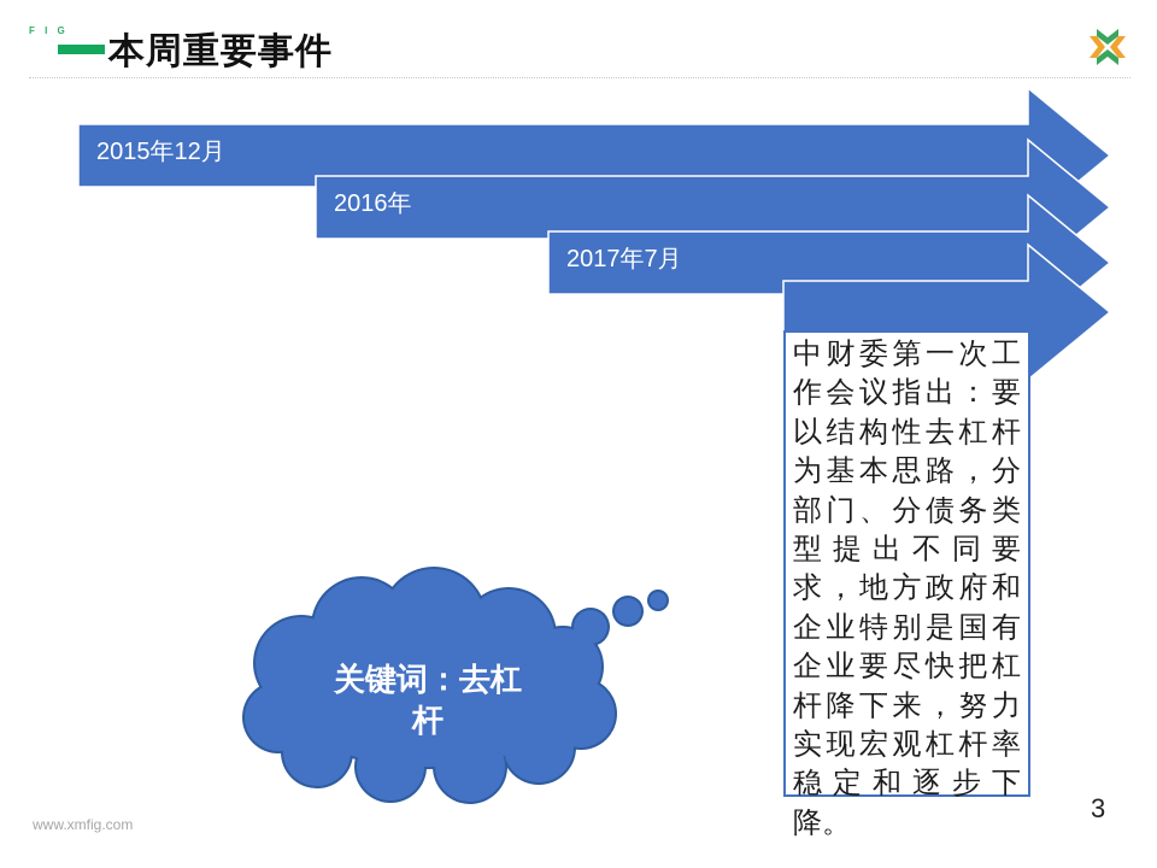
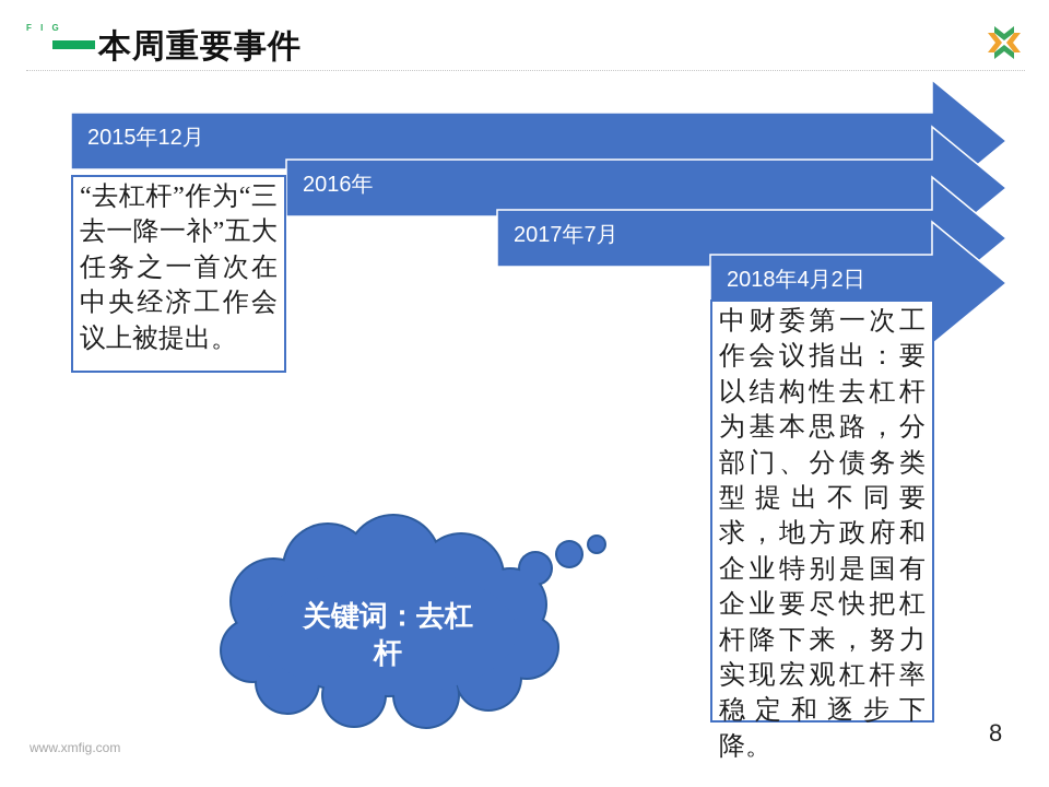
  F I G
  本周重要事件
  2015年12月
  2016年
  2017年7月
+ 2018年4月2日
+ “去杠杆”作为“三去一降一补”五大任务之一首次在中央经济工作会议上被提出。
  中财委第一次工作会议指出：要以结构性去杠杆为基本思路，分部门、分债务类型提出不同要求，地方政府和企业特别是国有企业要尽快把杠杆降下来，努力实现宏观杠杆率稳定和逐步下降。
  关键词：去杠杆
  www.xmfig.com
- 3
+ 8
